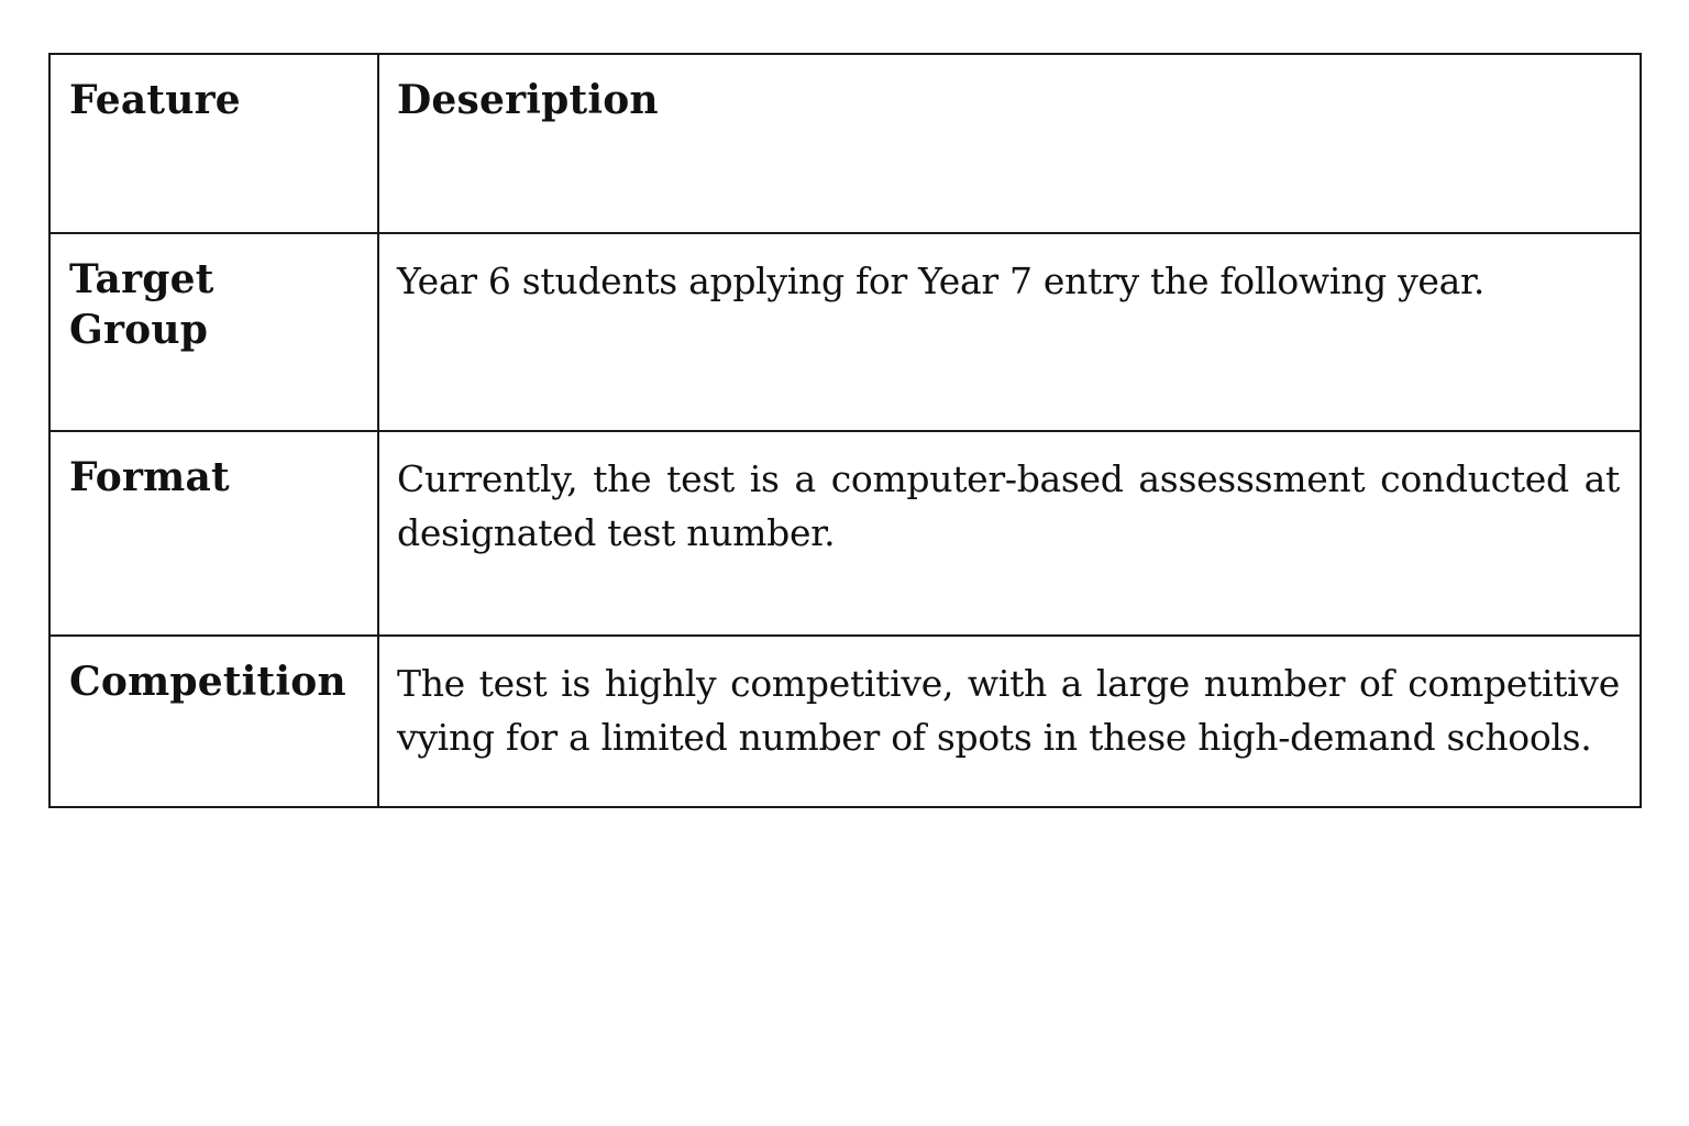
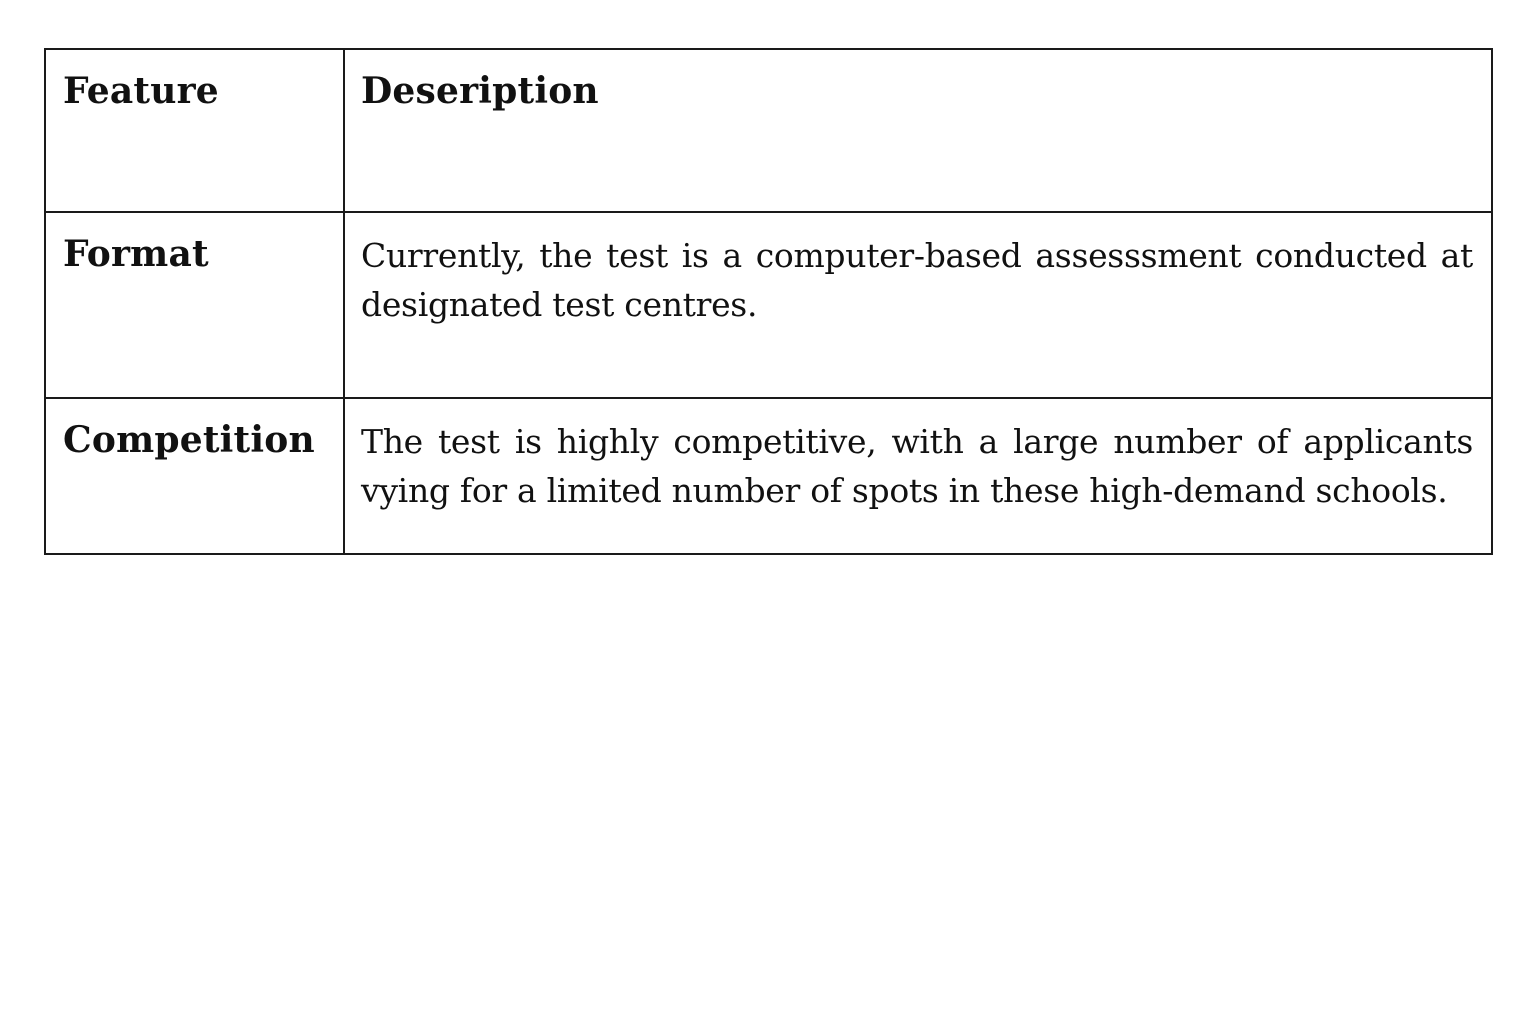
  Feature	Deseription
- Target Group	Year 6 students applying for Year 7 entry the following year.
- Format	Currently, the test is a computer-based assesssment conducted at designated test number.
+ Format	Currently, the test is a computer-based assesssment conducted at designated test centres.
- Competition	The test is highly competitive, with a large number of competitive vying for a limited number of spots in these high-demand schools.
+ Competition	The test is highly competitive, with a large number of applicants vying for a limited number of spots in these high-demand schools.
